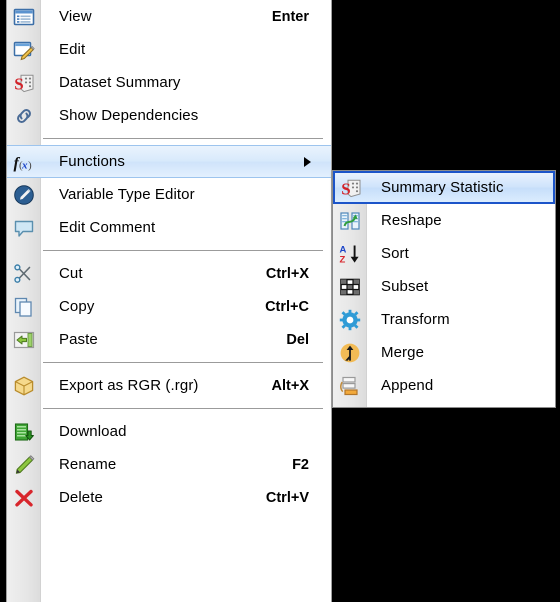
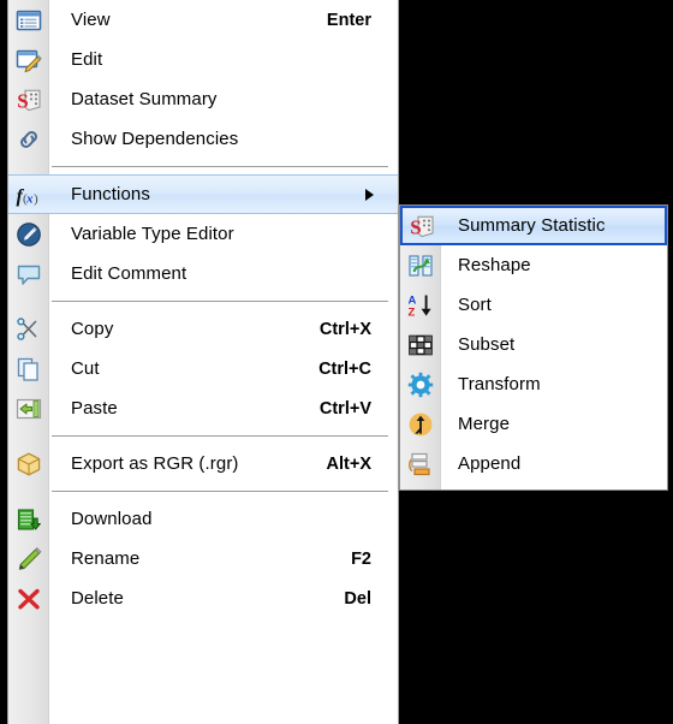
  View
  Enter
  Edit
  S
  Dataset Summary
  Show Dependencies
  f
  (
  x
  )
  Functions
  Variable Type Editor
  Edit Comment
- Cut
+ Copy
  Ctrl+X
- Copy
+ Cut
  Ctrl+C
  Paste
- Del
+ Ctrl+V
  Export as RGR (.rgr)
  Alt+X
  Download
  Rename
  F2
  Delete
- Ctrl+V
+ Del
  S
  Summary Statistic
  Reshape
  A
  Z
  Sort
  Subset
  Transform
  Merge
  Append
